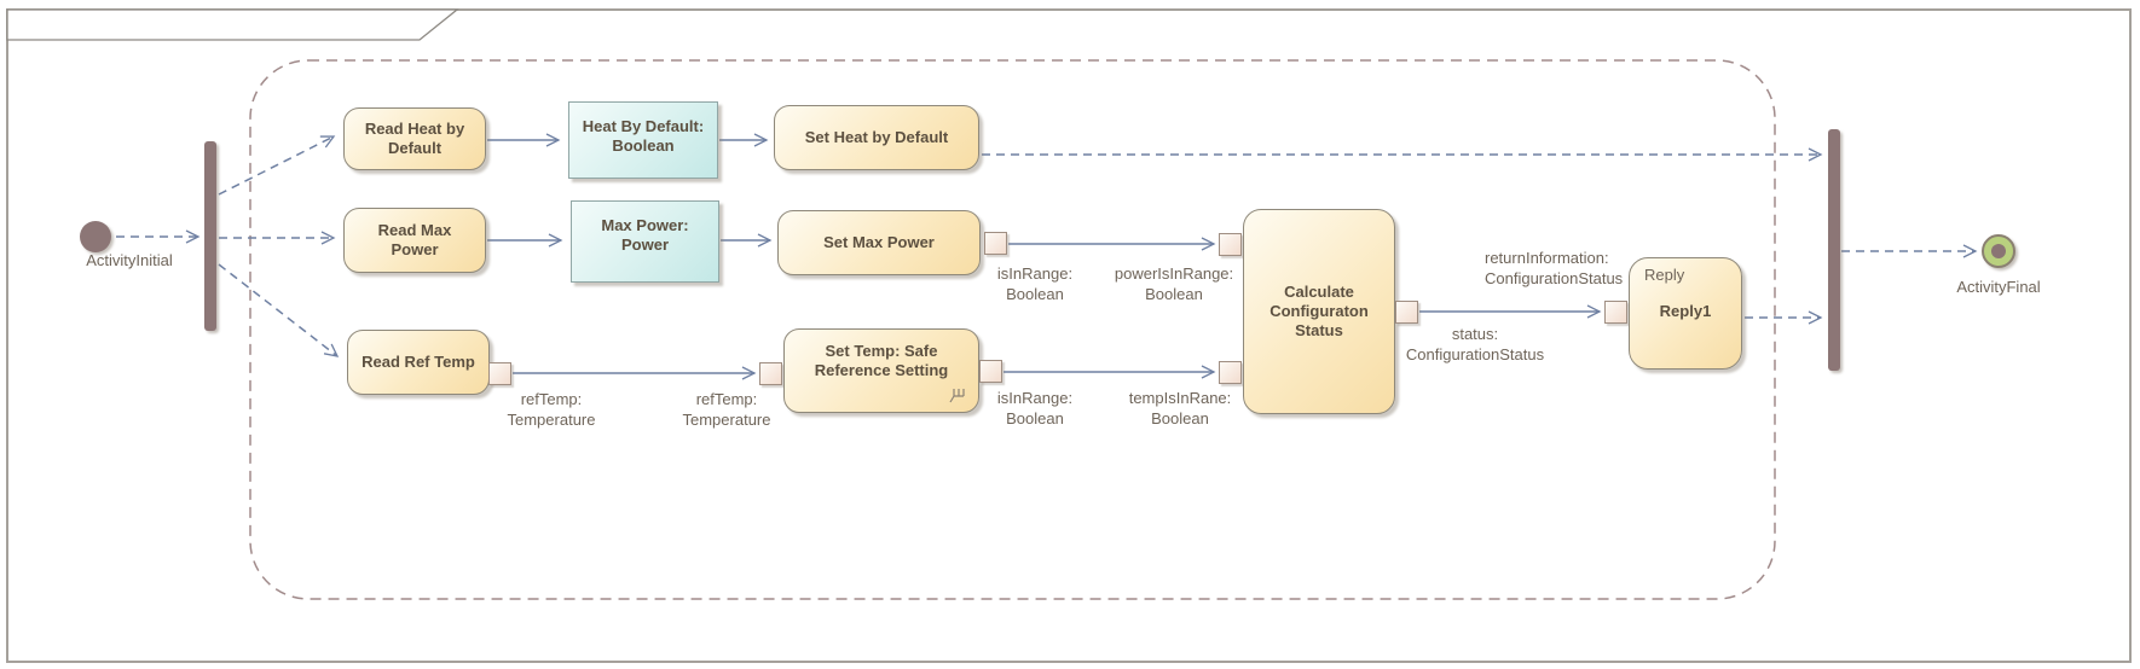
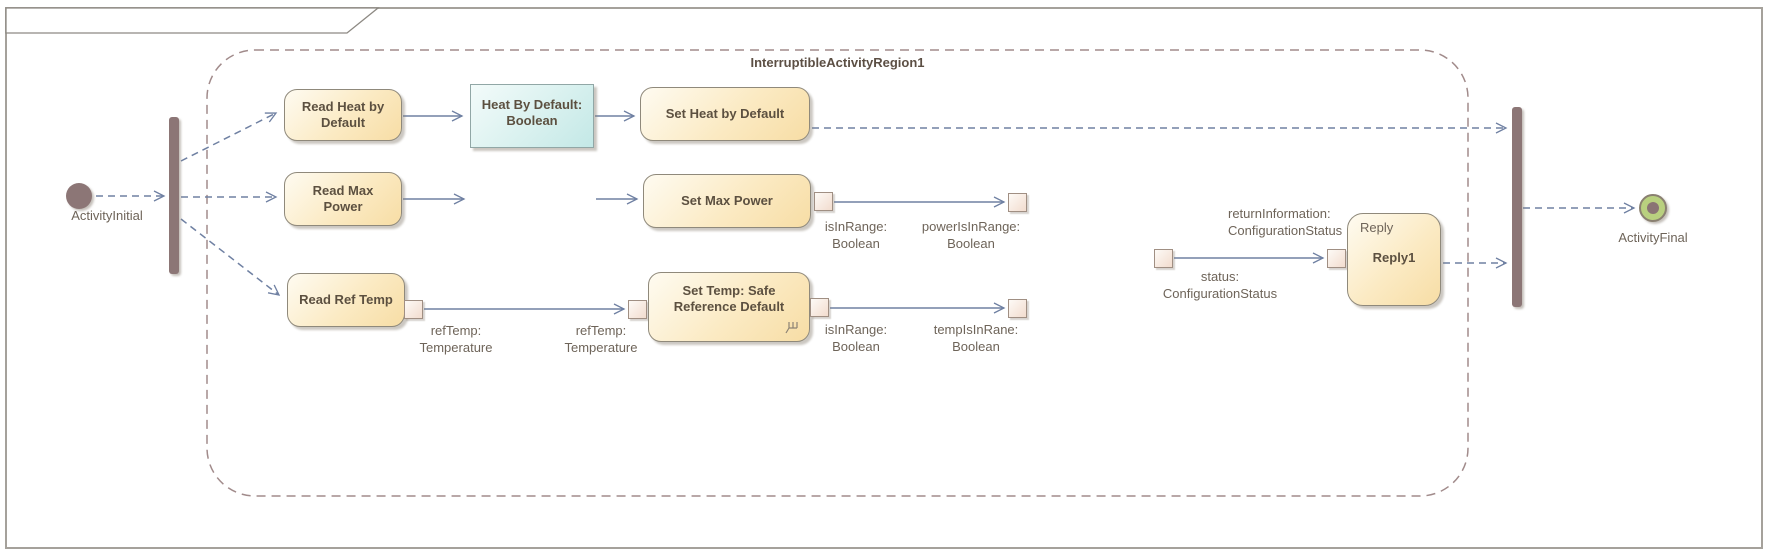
+ InterruptibleActivityRegion1
  ActivityInitial
  Read Heat by Default
  Heat By Default: Boolean
  Set Heat by Default
  Read Max Power
- Max Power: Power
  Set Max Power
  Read Ref Temp
- Set Temp: Safe Reference Setting
+ Set Temp: Safe Reference Default
- Calculate Configuraton Status
  Reply
  Reply1
  ActivityFinal
  isInRange:
  Boolean
  powerIsInRange:
  Boolean
  refTemp:
  Temperature
  refTemp:
  Temperature
  isInRange:
  Boolean
  tempIsInRane:
  Boolean
  status:
  ConfigurationStatus
  returnInformation:
  ConfigurationStatus
